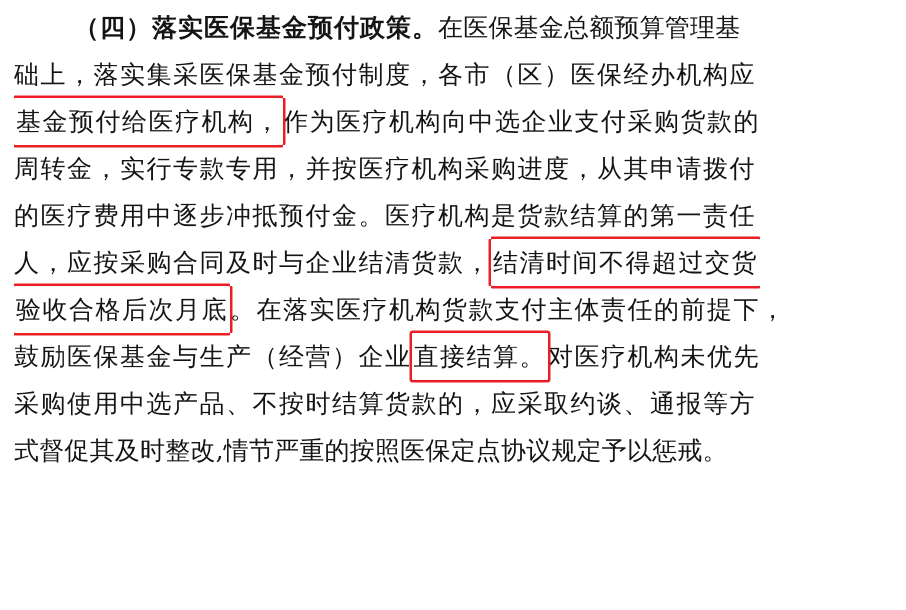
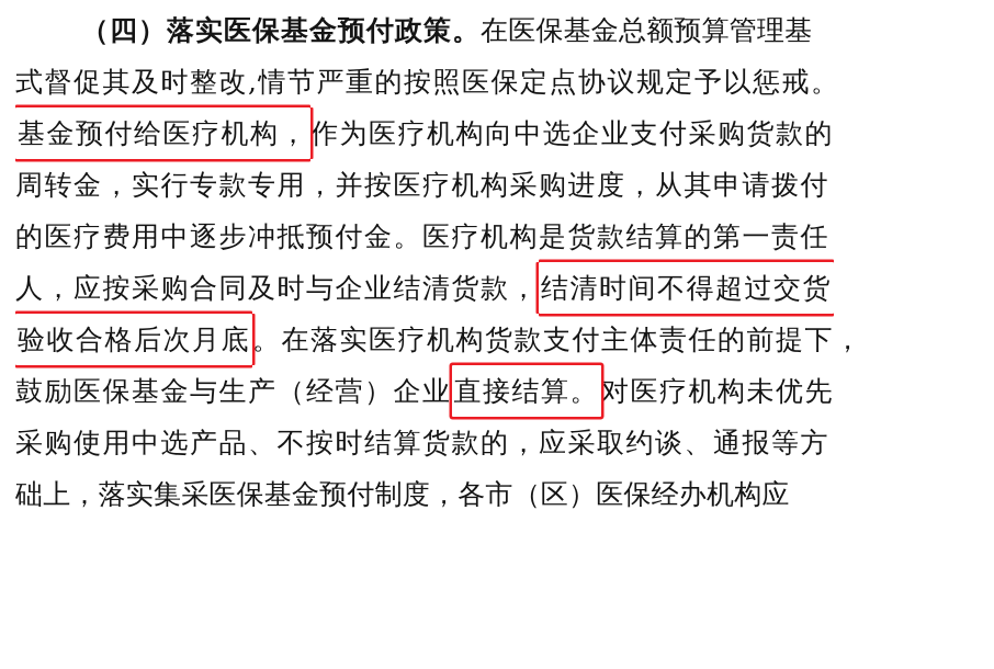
  （四）落实医保基金预付政策。在医保基金总额预算管理基
- 础上，落实集采医保基金预付制度，各市（区）医保经办机构应
+ 式督促其及时整改,情节严重的按照医保定点协议规定予以惩戒。
  基金预付给医疗机构，作为医疗机构向中选企业支付采购货款的
  周转金，实行专款专用，并按医疗机构采购进度，从其申请拨付
  的医疗费用中逐步冲抵预付金。医疗机构是货款结算的第一责任
  人，应按采购合同及时与企业结清货款，结清时间不得超过交货
  验收合格后次月底。在落实医疗机构货款支付主体责任的前提下，
  鼓励医保基金与生产（经营）企业直接结算。对医疗机构未优先
  采购使用中选产品、不按时结算货款的，应采取约谈、通报等方
- 式督促其及时整改,情节严重的按照医保定点协议规定予以惩戒。
+ 础上，落实集采医保基金预付制度，各市（区）医保经办机构应
